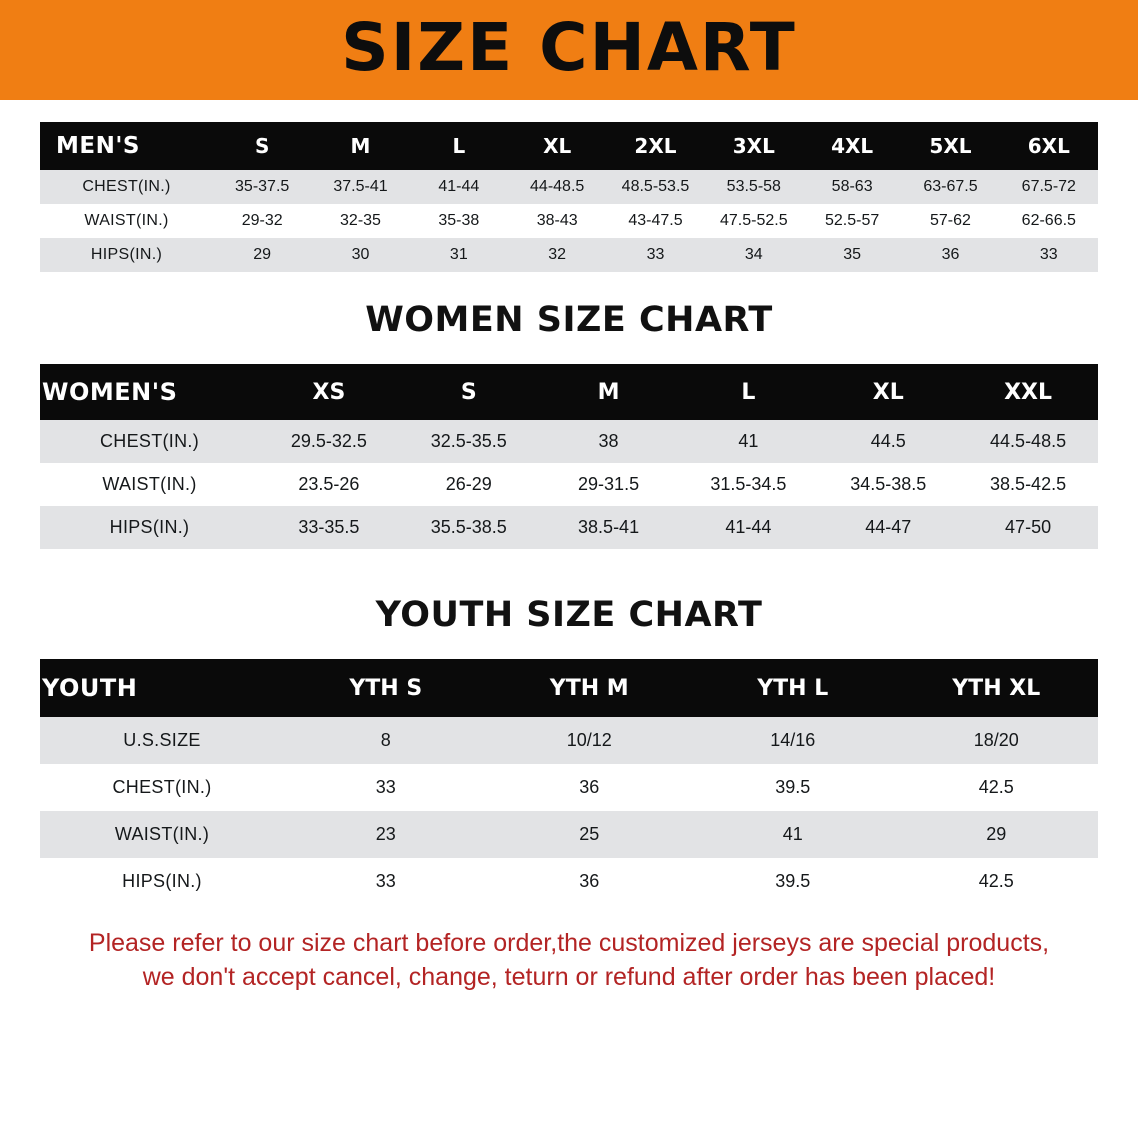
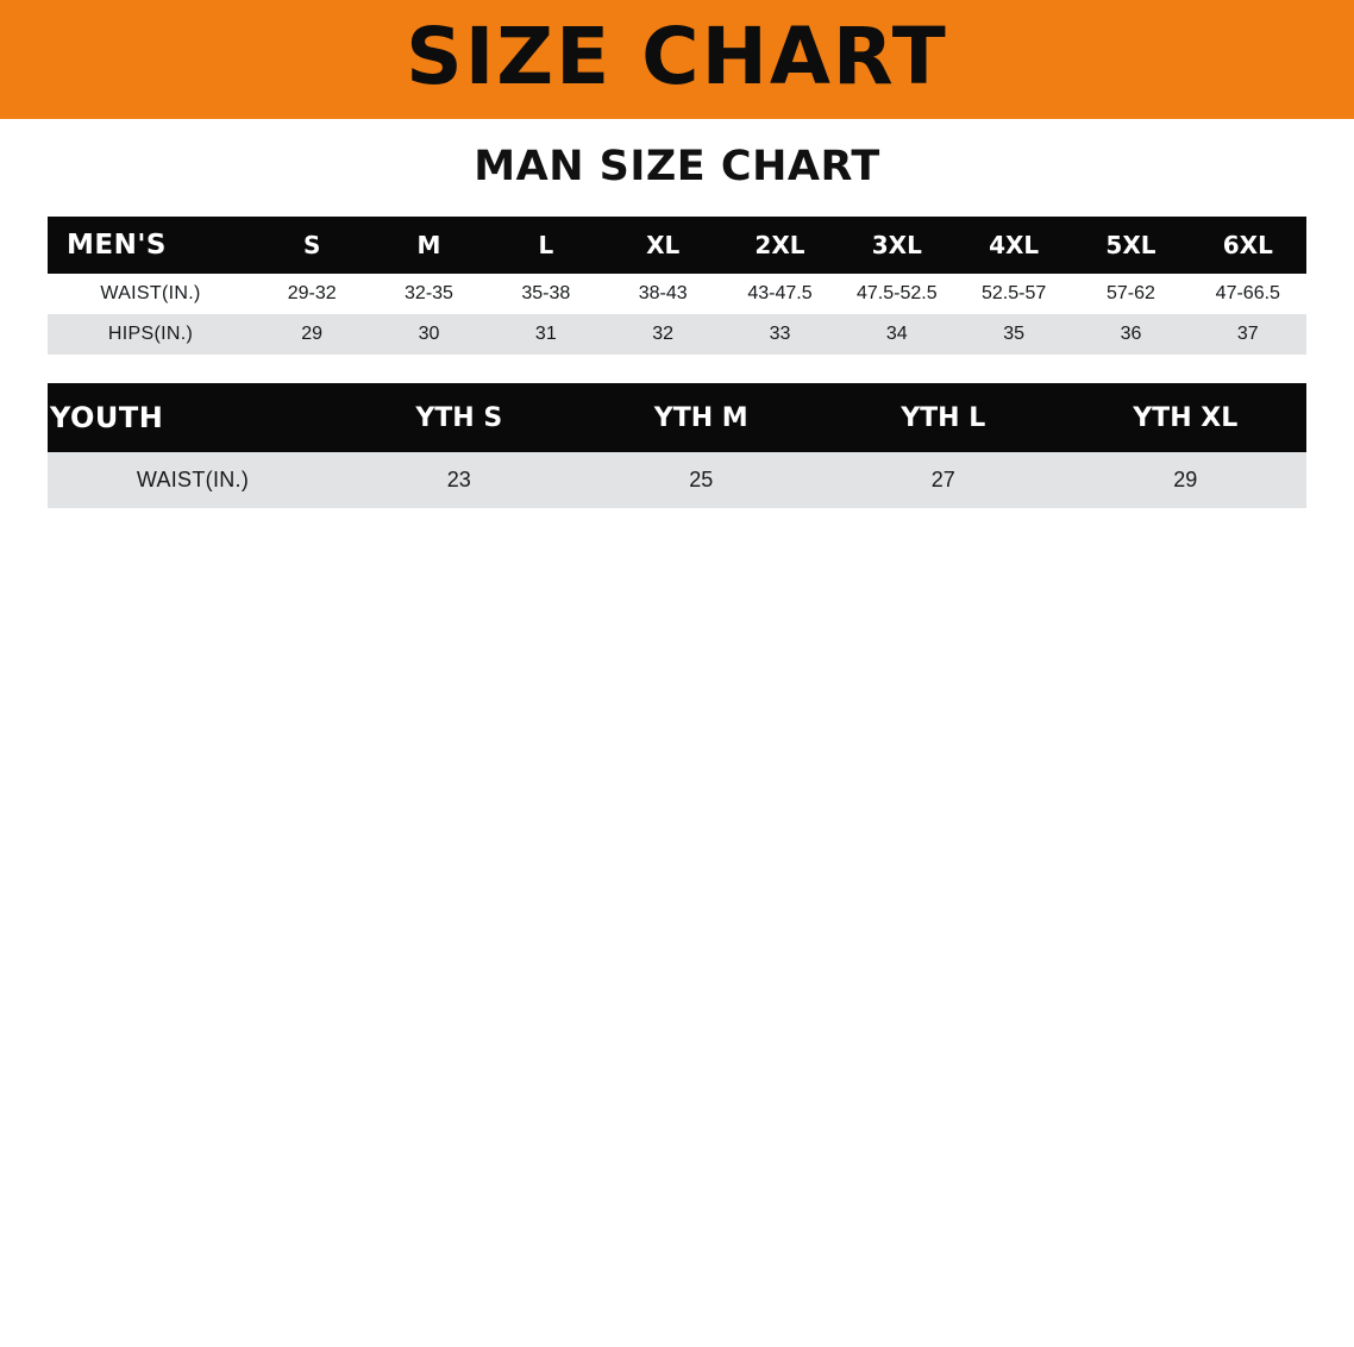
  SIZE CHART
+ MAN SIZE CHART
  MEN'S	S	M	L	XL	2XL	3XL	4XL	5XL	6XL
- CHEST(IN.)	35-37.5	37.5-41	41-44	44-48.5	48.5-53.5	53.5-58	58-63	63-67.5	67.5-72
- WAIST(IN.)	29-32	32-35	35-38	38-43	43-47.5	47.5-52.5	52.5-57	57-62	62-66.5
+ WAIST(IN.)	29-32	32-35	35-38	38-43	43-47.5	47.5-52.5	52.5-57	57-62	47-66.5
- HIPS(IN.)	29	30	31	32	33	34	35	36	33
+ HIPS(IN.)	29	30	31	32	33	34	35	36	37
- WOMEN SIZE CHART
- WOMEN'S	XS	S	M	L	XL	XXL
- CHEST(IN.)	29.5-32.5	32.5-35.5	38	41	44.5	44.5-48.5
- WAIST(IN.)	23.5-26	26-29	29-31.5	31.5-34.5	34.5-38.5	38.5-42.5
- HIPS(IN.)	33-35.5	35.5-38.5	38.5-41	41-44	44-47	47-50
- YOUTH SIZE CHART
  YOUTH	YTH S	YTH M	YTH L	YTH XL
- U.S.SIZE	8	10/12	14/16	18/20
- CHEST(IN.)	33	36	39.5	42.5
- WAIST(IN.)	23	25	41	29
+ WAIST(IN.)	23	25	27	29
- HIPS(IN.)	33	36	39.5	42.5
- Please refer to our size chart before order,the customized jerseys are special products,
- we don't accept cancel, change, teturn or refund after order has been placed!
